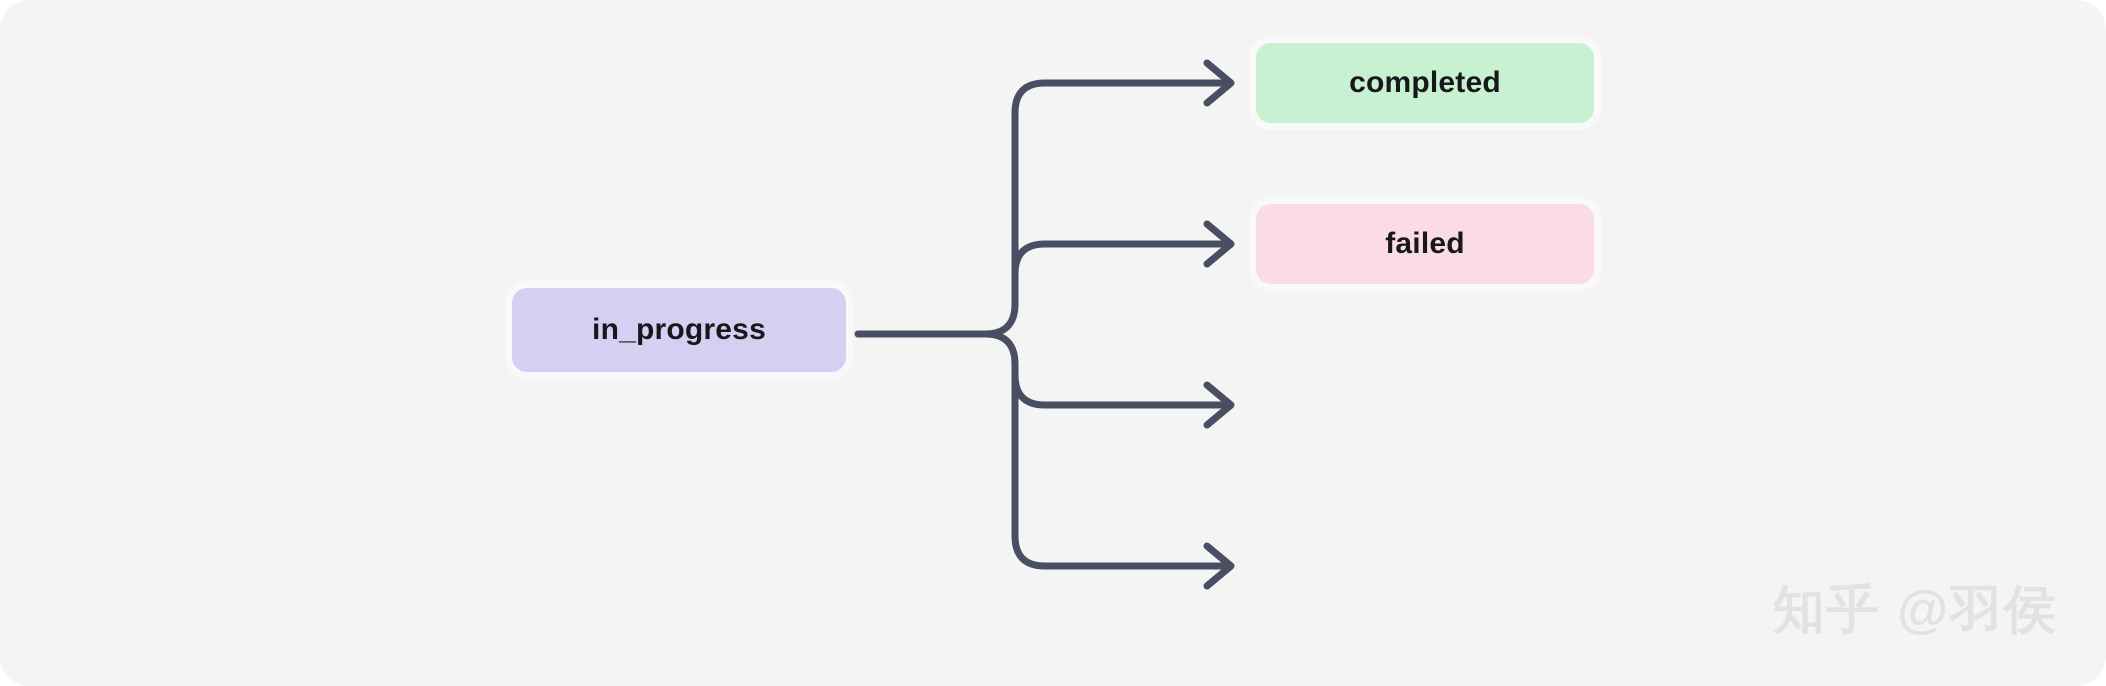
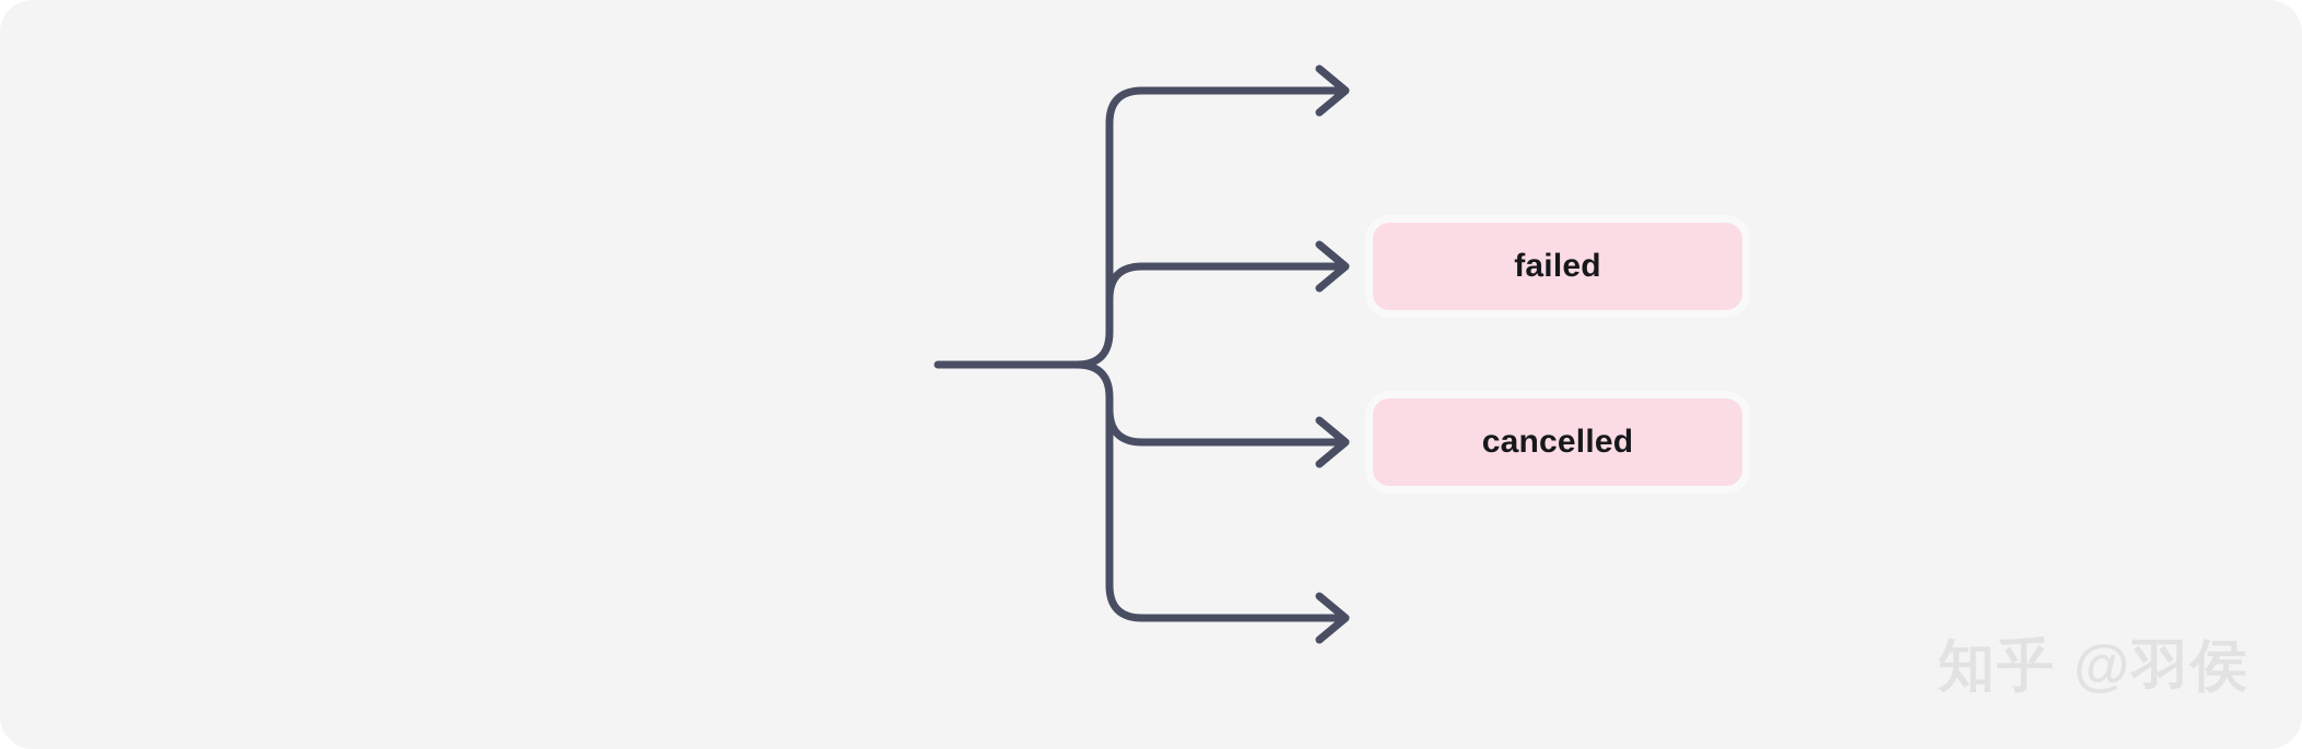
- in_progress
- completed
  failed
+ cancelled
